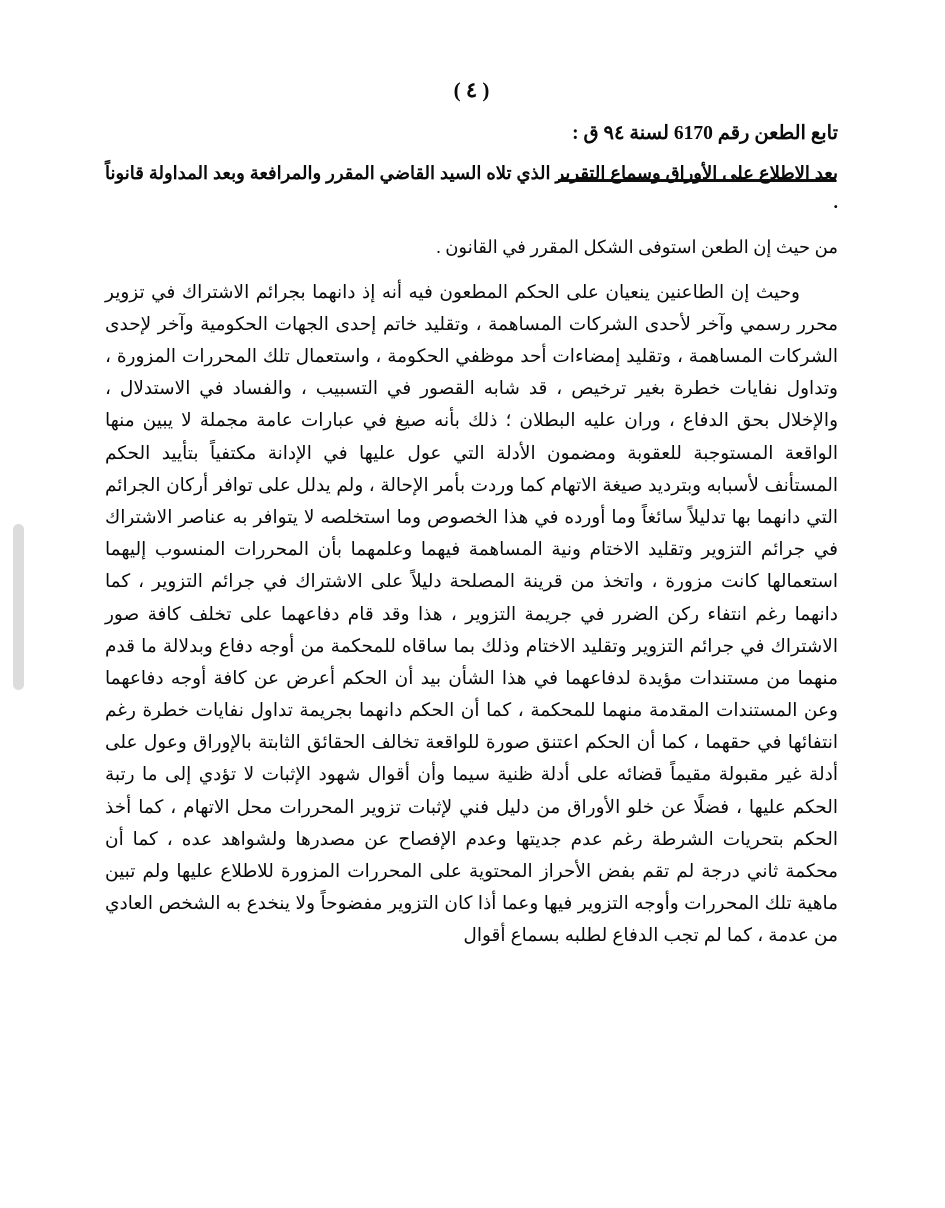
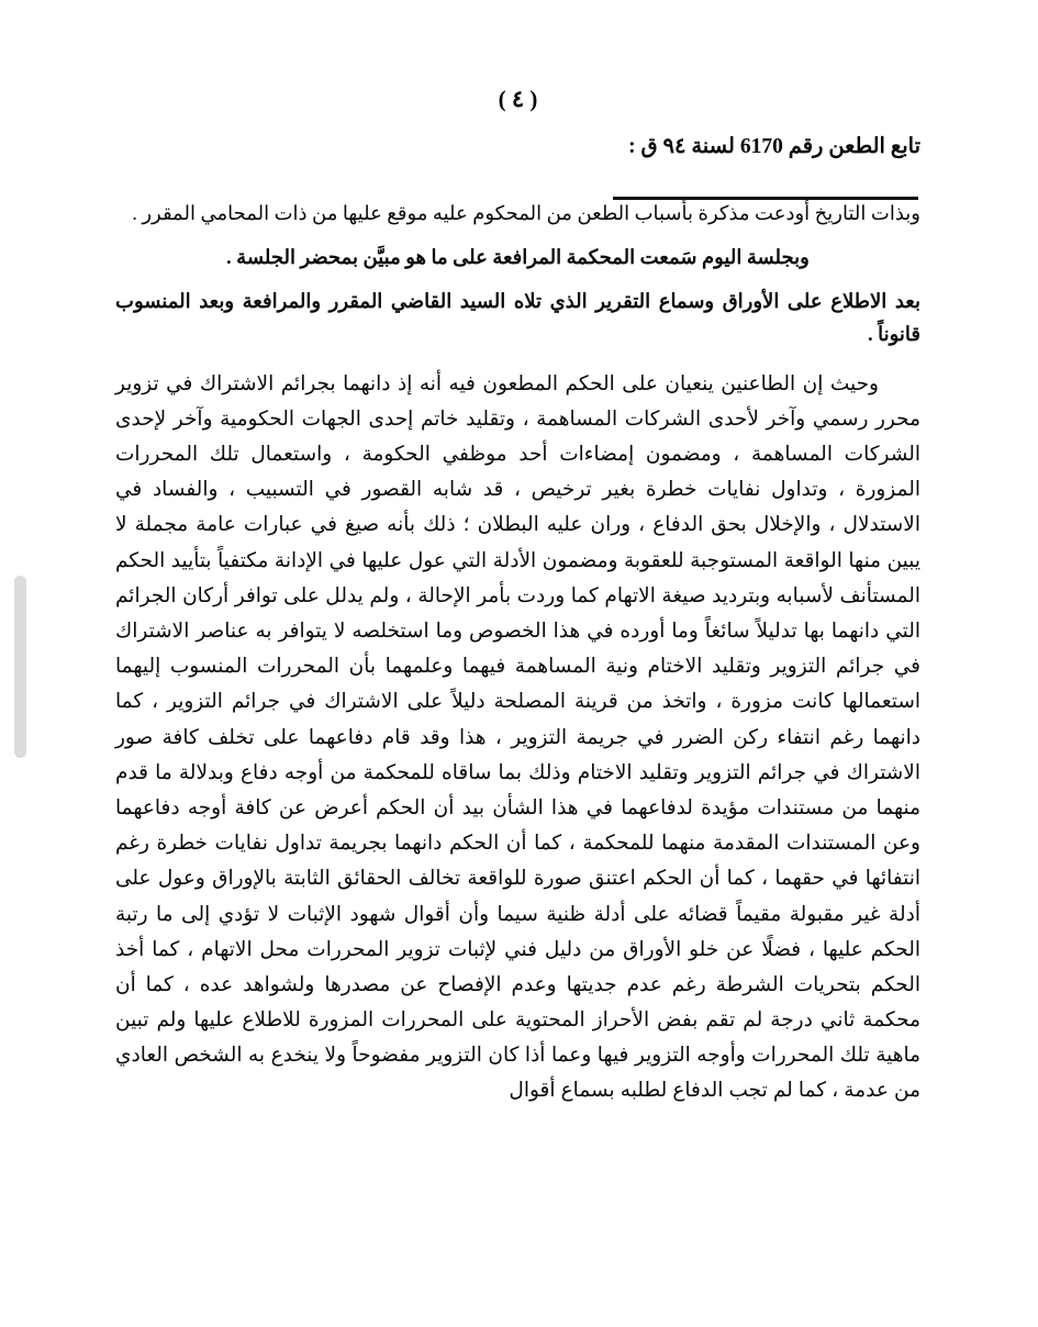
  ( ٤ )
  تابع الطعن رقم 6170 لسنة ٩٤ ق :
+ وبذات التاريخ أودعت مذكرة بأسباب الطعن من المحكوم عليه موقع عليها من ذات المحامي المقرر .
+ وبجلسة اليوم سَمعت المحكمة المرافعة على ما هو مبيَّن بمحضر الجلسة .
- بعد الاطلاع على الأوراق وسماع التقرير الذي تلاه السيد القاضي المقرر والمرافعة وبعد المداولة قانوناً .
+ بعد الاطلاع على الأوراق وسماع التقرير الذي تلاه السيد القاضي المقرر والمرافعة وبعد المنسوب قانوناً .
- من حيث إن الطعن استوفى الشكل المقرر في القانون .
- وحيث إن الطاعنين ينعيان على الحكم المطعون فيه أنه إذ دانهما بجرائم الاشتراك في تزوير محرر رسمي وآخر لأحدى الشركات المساهمة ، وتقليد خاتم إحدى الجهات الحكومية وآخر لإحدى الشركات المساهمة ، وتقليد إمضاءات أحد موظفي الحكومة ، واستعمال تلك المحررات المزورة ، وتداول نفايات خطرة بغير ترخيص ، قد شابه القصور في التسبيب ، والفساد في الاستدلال ، والإخلال بحق الدفاع ، وران عليه البطلان ؛ ذلك بأنه صيغ في عبارات عامة مجملة لا يبين منها الواقعة المستوجبة للعقوبة ومضمون الأدلة التي عول عليها في الإدانة مكتفياً بتأييد الحكم المستأنف لأسبابه وبترديد صيغة الاتهام كما وردت بأمر الإحالة ، ولم يدلل على توافر أركان الجرائم التي دانهما بها تدليلاً سائغاً وما أورده في هذا الخصوص وما استخلصه لا يتوافر به عناصر الاشتراك في جرائم التزوير وتقليد الاختام ونية المساهمة فيهما وعلمهما بأن المحررات المنسوب إليهما استعمالها كانت مزورة ، واتخذ من قرينة المصلحة دليلاً على الاشتراك في جرائم التزوير ، كما دانهما رغم انتفاء ركن الضرر في جريمة التزوير ، هذا وقد قام دفاعهما على تخلف كافة صور الاشتراك في جرائم التزوير وتقليد الاختام وذلك بما ساقاه للمحكمة من أوجه دفاع وبدلالة ما قدم منهما من مستندات مؤيدة لدفاعهما في هذا الشأن بيد أن الحكم أعرض عن كافة أوجه دفاعهما وعن المستندات المقدمة منهما للمحكمة ، كما أن الحكم دانهما بجريمة تداول نفايات خطرة رغم انتفائها في حقهما ، كما أن الحكم اعتنق صورة للواقعة تخالف الحقائق الثابتة بالإوراق وعول على أدلة غير مقبولة مقيماً قضائه على أدلة ظنية سيما وأن أقوال شهود الإثبات لا تؤدي إلى ما رتبة الحكم عليها ، فضلًا عن خلو الأوراق من دليل فني لإثبات تزوير المحررات محل الاتهام ، كما أخذ الحكم بتحريات الشرطة رغم عدم جديتها وعدم الإفصاح عن مصدرها ولشواهد عده ، كما أن محكمة ثاني درجة لم تقم بفض الأحراز المحتوية على المحررات المزورة للاطلاع عليها ولم تبين ماهية تلك المحررات وأوجه التزوير فيها وعما أذا كان التزوير مفضوحاً ولا ينخدع به الشخص العادي من عدمة ، كما لم تجب الدفاع لطلبه بسماع أقوال
+ وحيث إن الطاعنين ينعيان على الحكم المطعون فيه أنه إذ دانهما بجرائم الاشتراك في تزوير محرر رسمي وآخر لأحدى الشركات المساهمة ، وتقليد خاتم إحدى الجهات الحكومية وآخر لإحدى الشركات المساهمة ، ومضمون إمضاءات أحد موظفي الحكومة ، واستعمال تلك المحررات المزورة ، وتداول نفايات خطرة بغير ترخيص ، قد شابه القصور في التسبيب ، والفساد في الاستدلال ، والإخلال بحق الدفاع ، وران عليه البطلان ؛ ذلك بأنه صيغ في عبارات عامة مجملة لا يبين منها الواقعة المستوجبة للعقوبة ومضمون الأدلة التي عول عليها في الإدانة مكتفياً بتأييد الحكم المستأنف لأسبابه وبترديد صيغة الاتهام كما وردت بأمر الإحالة ، ولم يدلل على توافر أركان الجرائم التي دانهما بها تدليلاً سائغاً وما أورده في هذا الخصوص وما استخلصه لا يتوافر به عناصر الاشتراك في جرائم التزوير وتقليد الاختام ونية المساهمة فيهما وعلمهما بأن المحررات المنسوب إليهما استعمالها كانت مزورة ، واتخذ من قرينة المصلحة دليلاً على الاشتراك في جرائم التزوير ، كما دانهما رغم انتفاء ركن الضرر في جريمة التزوير ، هذا وقد قام دفاعهما على تخلف كافة صور الاشتراك في جرائم التزوير وتقليد الاختام وذلك بما ساقاه للمحكمة من أوجه دفاع وبدلالة ما قدم منهما من مستندات مؤيدة لدفاعهما في هذا الشأن بيد أن الحكم أعرض عن كافة أوجه دفاعهما وعن المستندات المقدمة منهما للمحكمة ، كما أن الحكم دانهما بجريمة تداول نفايات خطرة رغم انتفائها في حقهما ، كما أن الحكم اعتنق صورة للواقعة تخالف الحقائق الثابتة بالإوراق وعول على أدلة غير مقبولة مقيماً قضائه على أدلة ظنية سيما وأن أقوال شهود الإثبات لا تؤدي إلى ما رتبة الحكم عليها ، فضلًا عن خلو الأوراق من دليل فني لإثبات تزوير المحررات محل الاتهام ، كما أخذ الحكم بتحريات الشرطة رغم عدم جديتها وعدم الإفصاح عن مصدرها ولشواهد عده ، كما أن محكمة ثاني درجة لم تقم بفض الأحراز المحتوية على المحررات المزورة للاطلاع عليها ولم تبين ماهية تلك المحررات وأوجه التزوير فيها وعما أذا كان التزوير مفضوحاً ولا ينخدع به الشخص العادي من عدمة ، كما لم تجب الدفاع لطلبه بسماع أقوال
